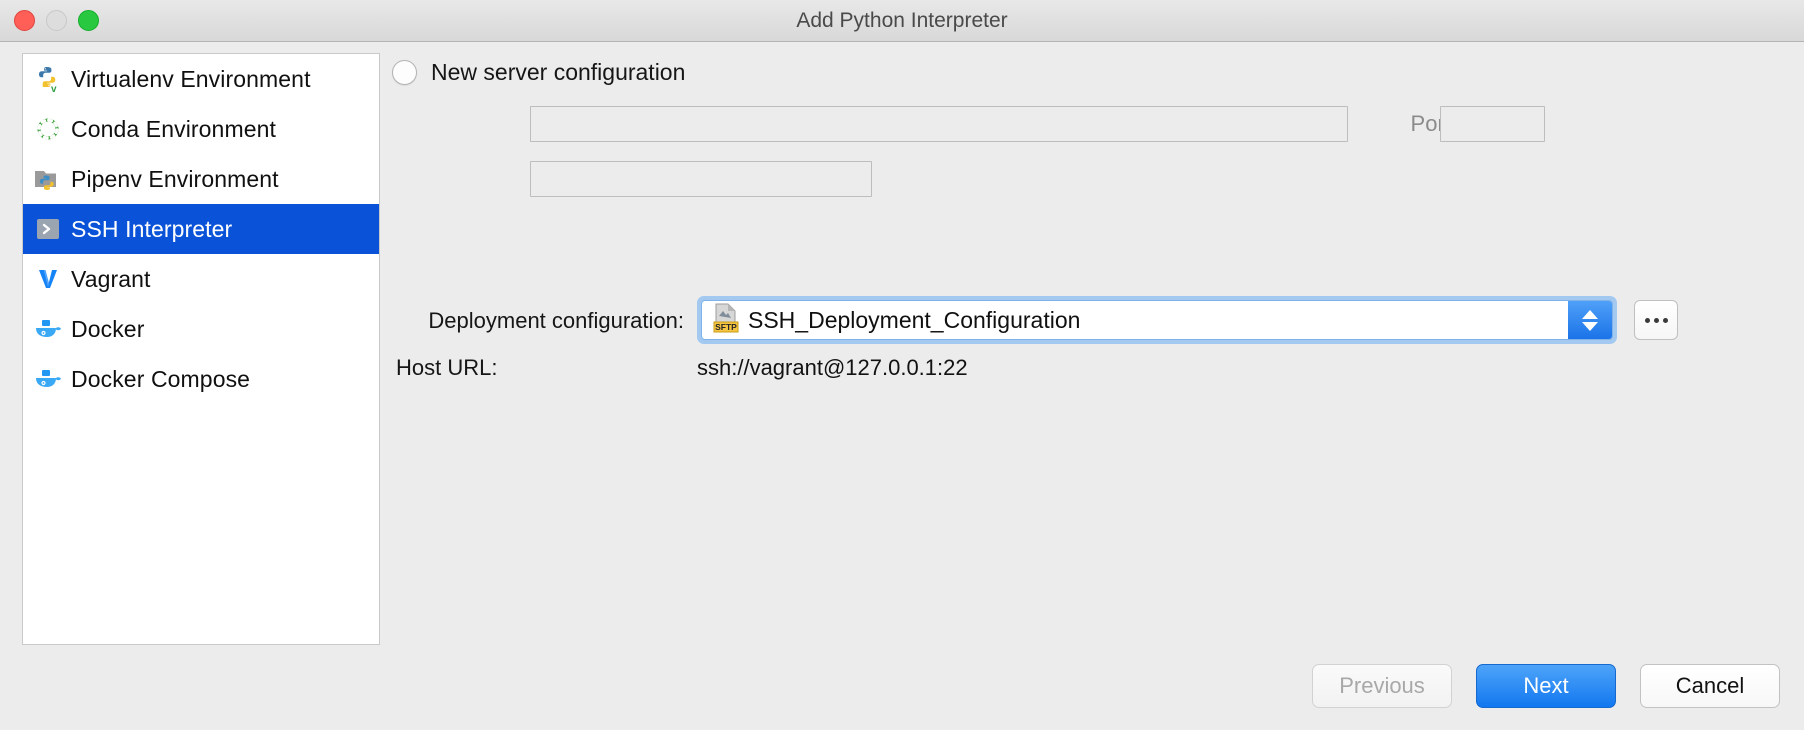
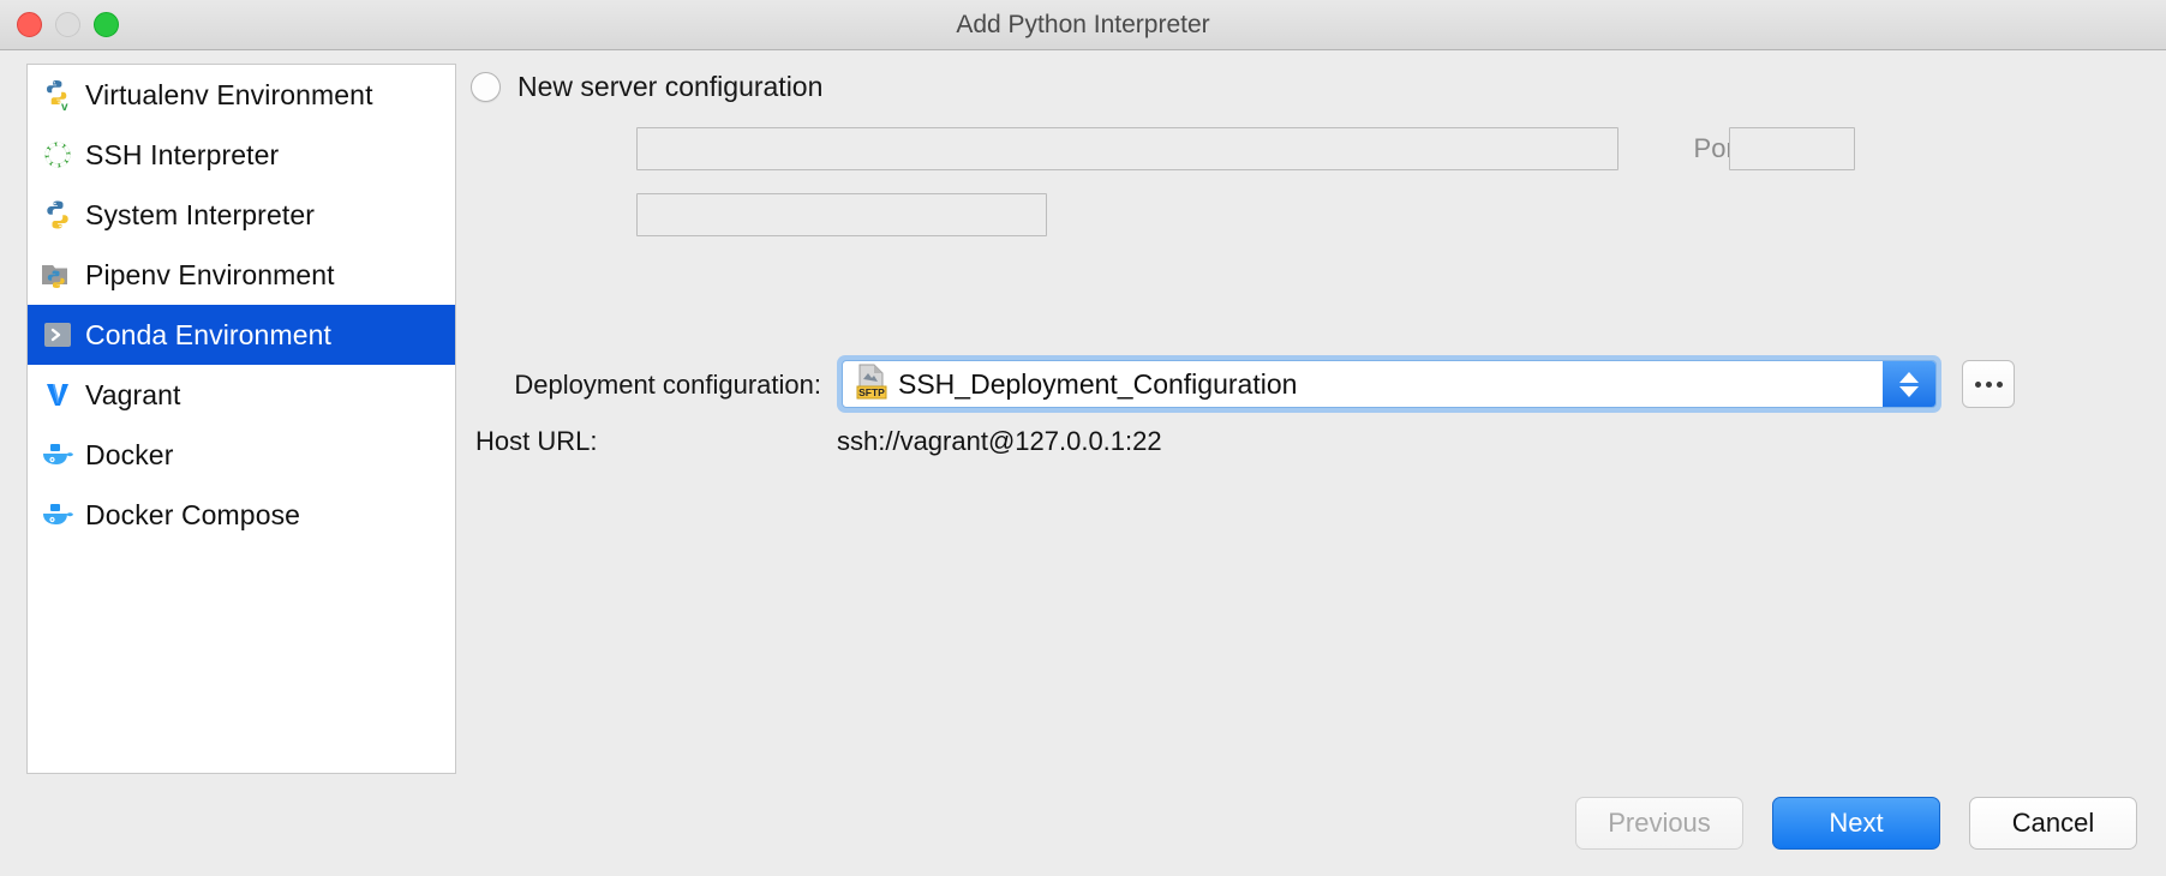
  Add Python Interpreter
  v
  Virtualenv Environment
- Conda Environment
+ SSH Interpreter
+ System Interpreter
  Pipenv Environment
- SSH Interpreter
+ Conda Environment
  Vagrant
  Docker
  Docker Compose
  New server configuration
  Deployment configuration:
  SFTP
  SSH_Deployment_Configuration
  Host URL:
  ssh://vagrant@127.0.0.1:22
  Previous
  Next
  Cancel
